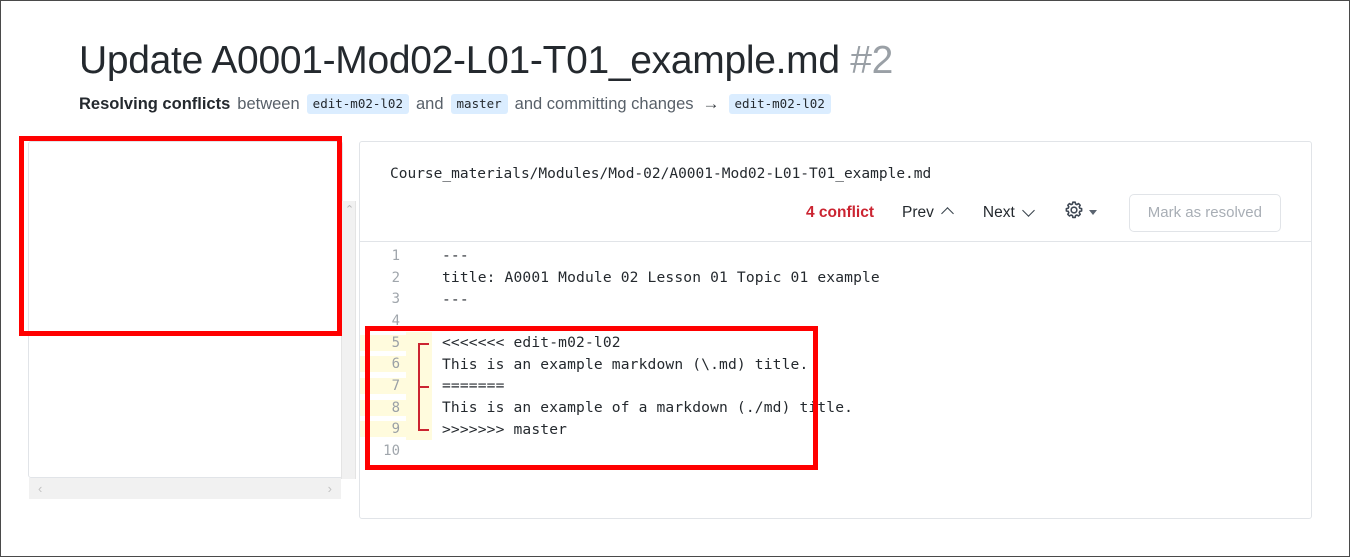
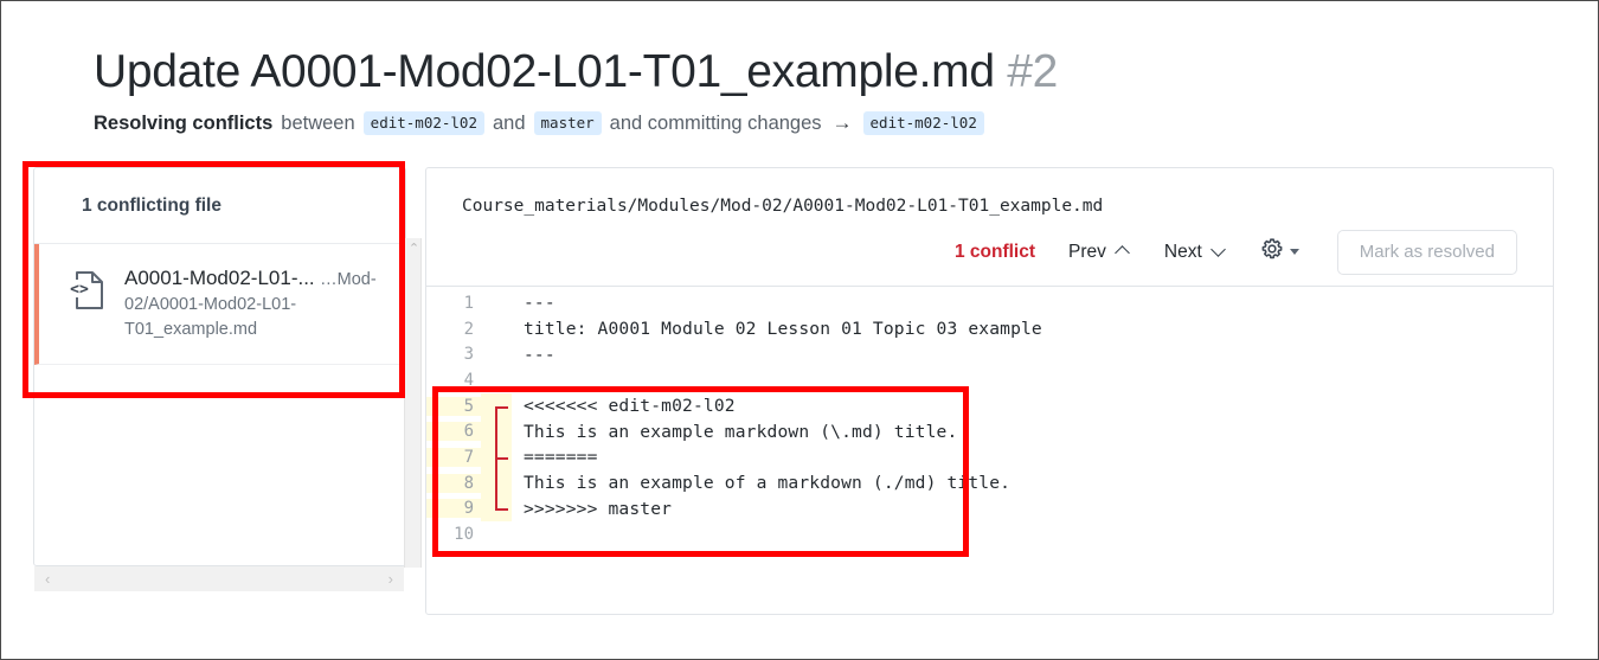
  Update A0001-Mod02-L01-T01_example.md #2
  Resolving conflicts
  between
  edit-m02-l02
  and
  master
  and committing changes
  →
  edit-m02-l02
+ 1 conflicting file
+ <>
+ A0001-Mod02-L01-... …Mod-02/A0001-Mod02-L01-T01_example.md
  ⌃
  ‹
  ›
  Course_materials/Modules/Mod-02/A0001-Mod02-L01-T01_example.md
- 4 conflict
+ 1 conflict
  Prev
  Next
  Mark as resolved
  1
  ---
  2
- title: A0001 Module 02 Lesson 01 Topic 01 example
+ title: A0001 Module 02 Lesson 01 Topic 03 example
  3
  ---
  4
  5
  <<<<<<< edit-m02-l02
  6
  This is an example markdown (\.md) title.
  7
  =======
  8
  This is an example of a markdown (./md) title.
  9
  >>>>>>> master
  10
